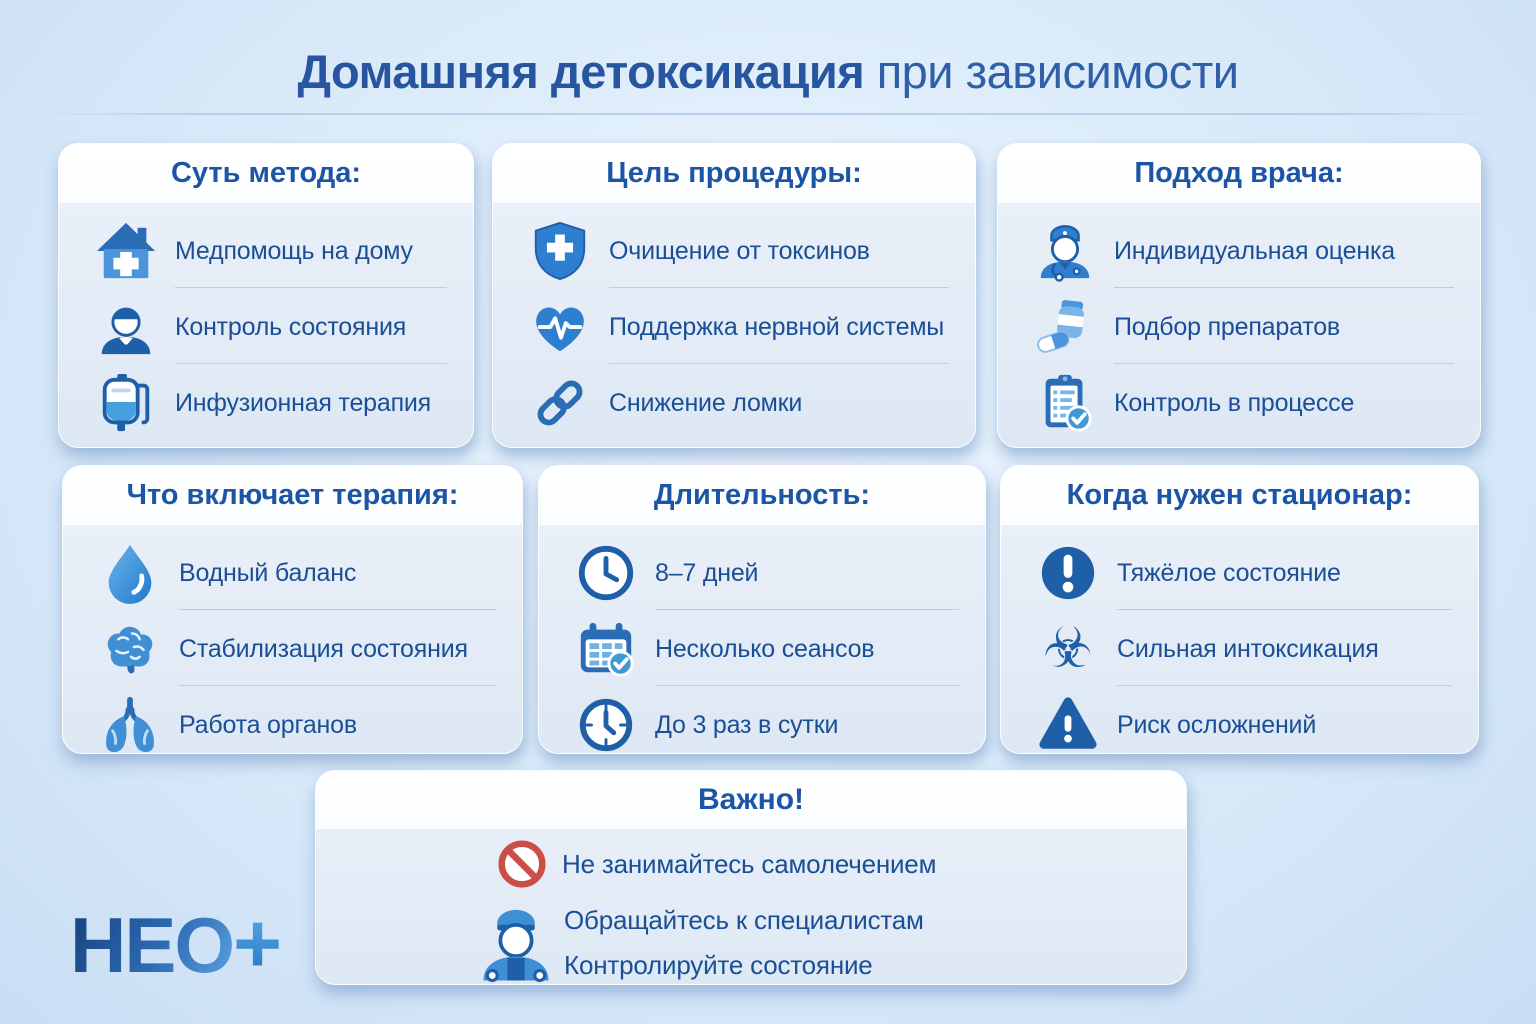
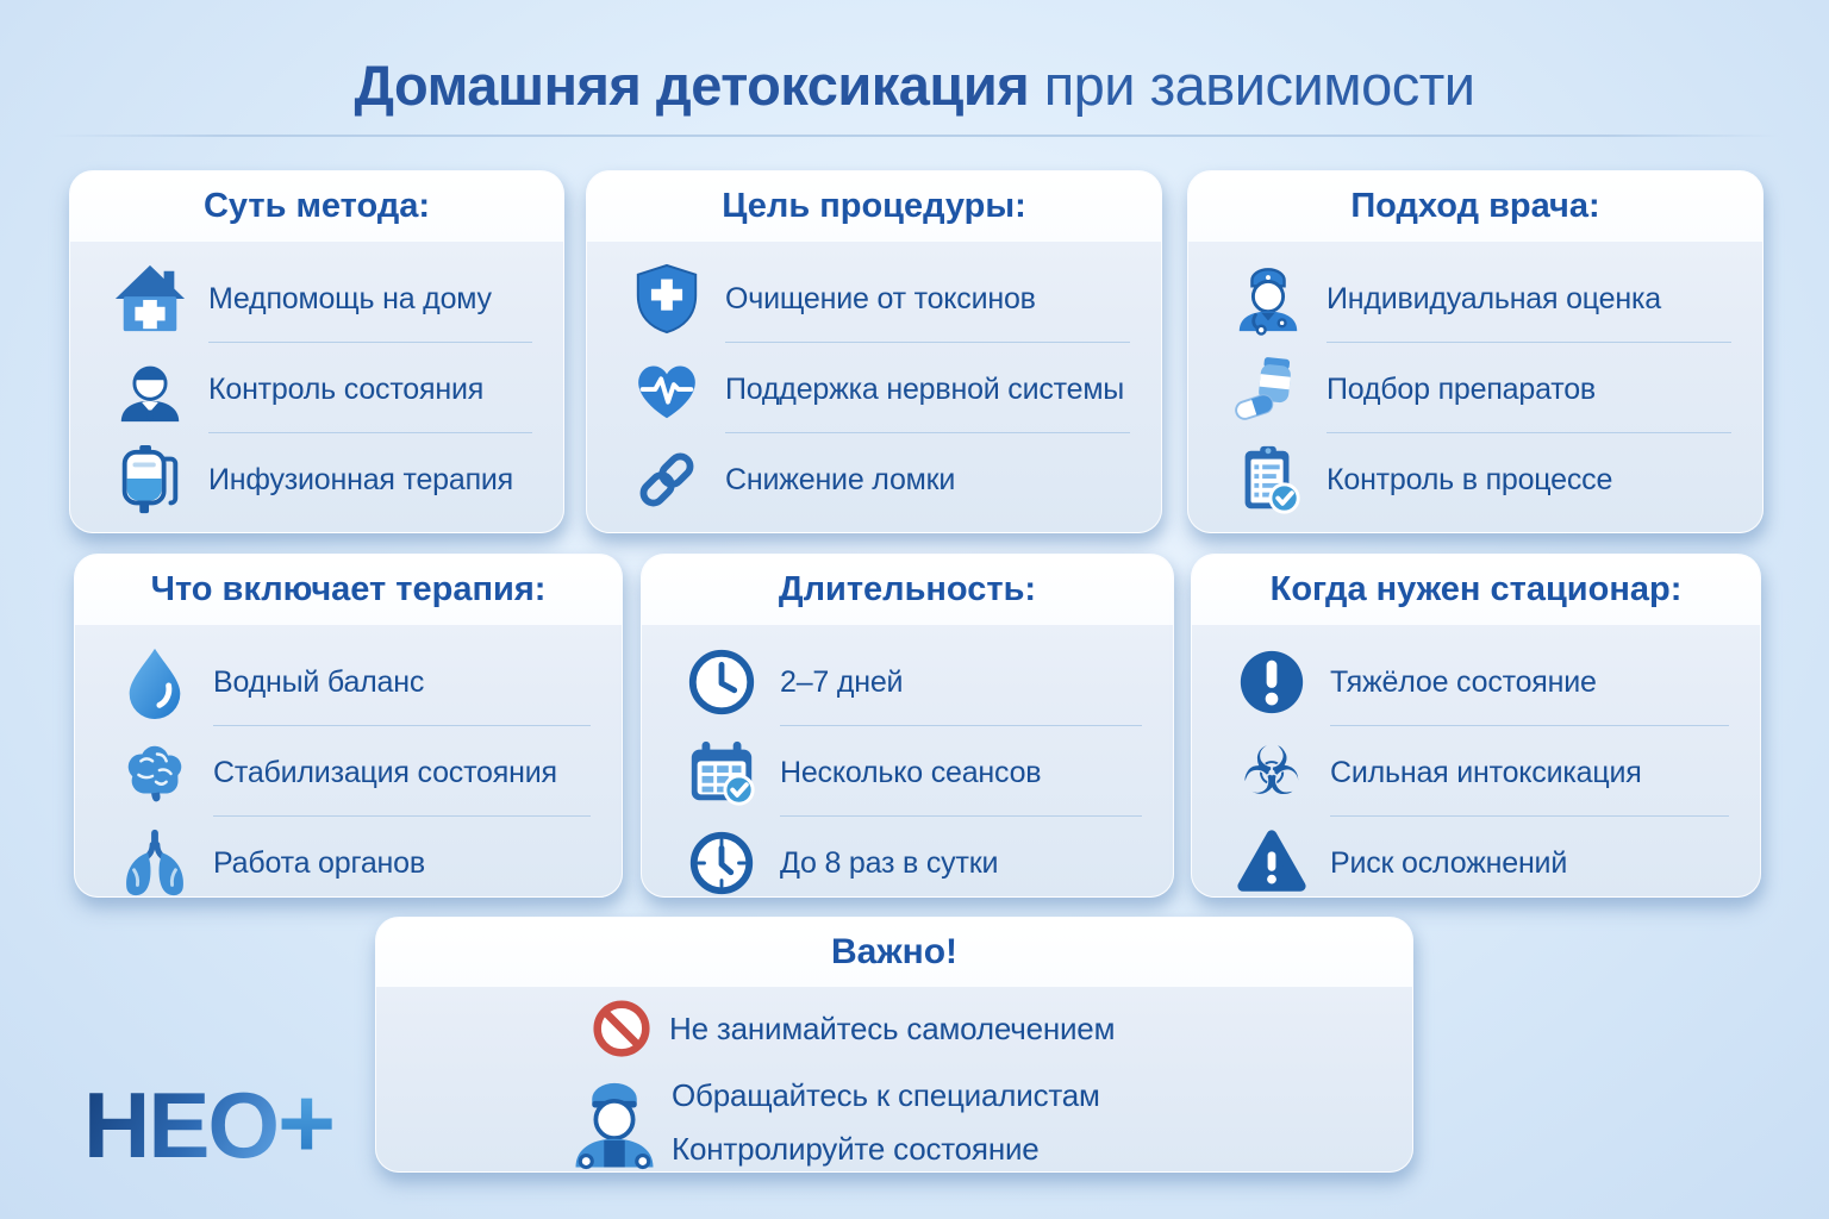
  Домашняя детоксикация при зависимости
  Суть метода:
  Медпомощь на дому
  Контроль состояния
  Инфузионная терапия
  Цель процедуры:
  Очищение от токсинов
  Поддержка нервной системы
  Снижение ломки
  Подход врача:
  Индивидуальная оценка
  Подбор препаратов
  Контроль в процессе
  Что включает терапия:
  Водный баланс
  Стабилизация состояния
  Работа органов
  Длительность:
- 8–7 дней
+ 2–7 дней
  Несколько сеансов
- До 3 раз в сутки
+ До 8 раз в сутки
  Когда нужен стационар:
  Тяжёлое состояние
  ☣
  Сильная интоксикация
  Риск осложнений
  Важно!
  Не занимайтесь самолечением
  Обращайтесь к специалистам
  Контролируйте состояние
  НЕО+
